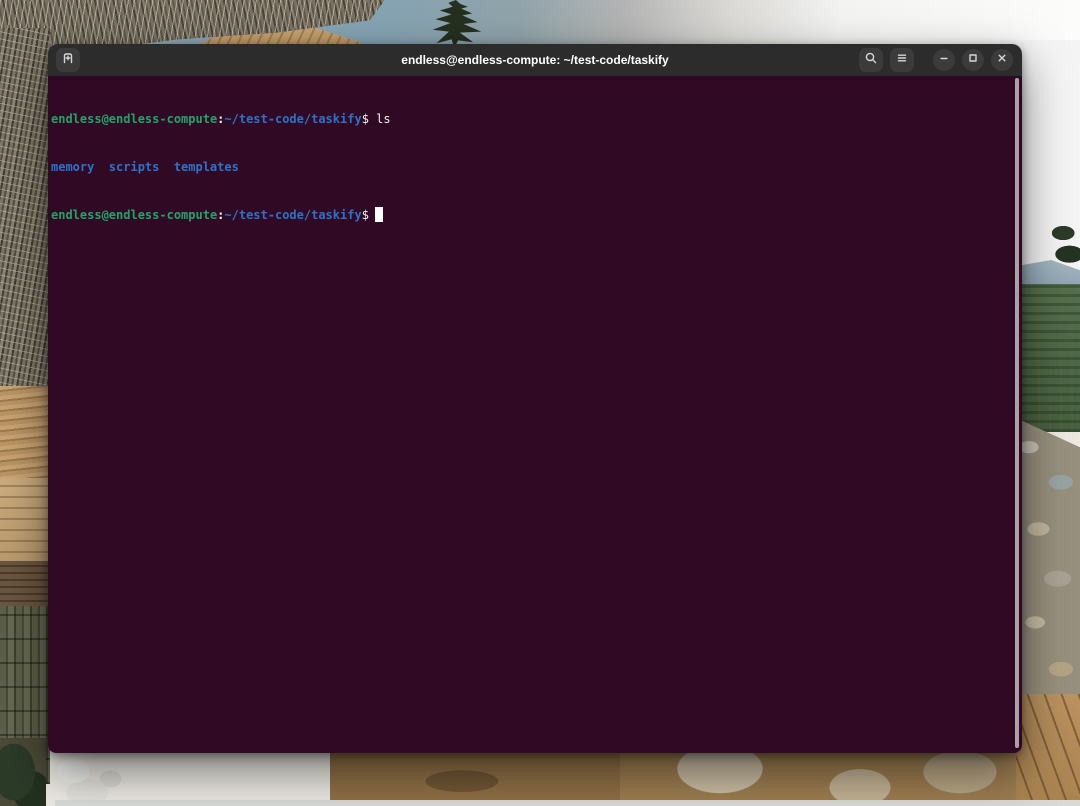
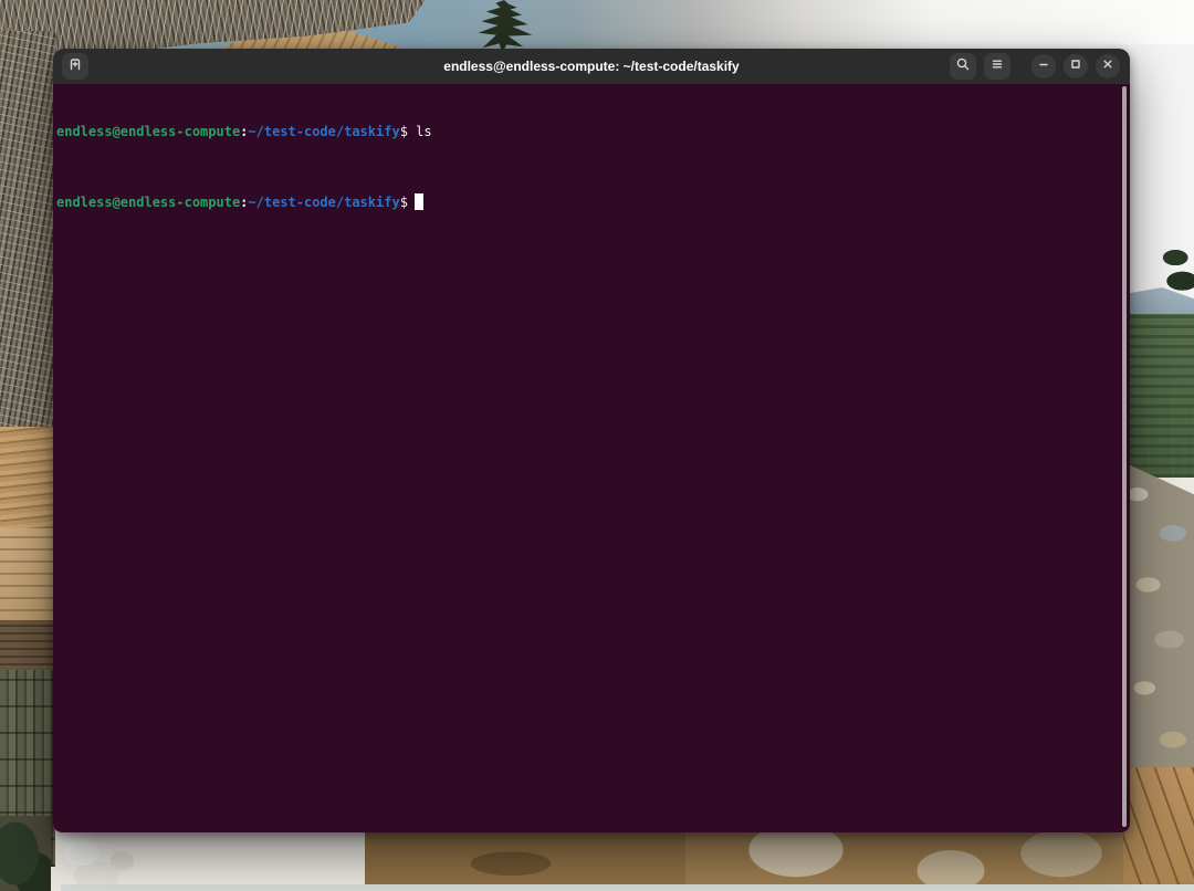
  endless@endless-compute: ~/test-code/taskify
  endless@endless-compute:~/test-code/taskify$ ls
- memory scripts templates
  endless@endless-compute:~/test-code/taskify$
